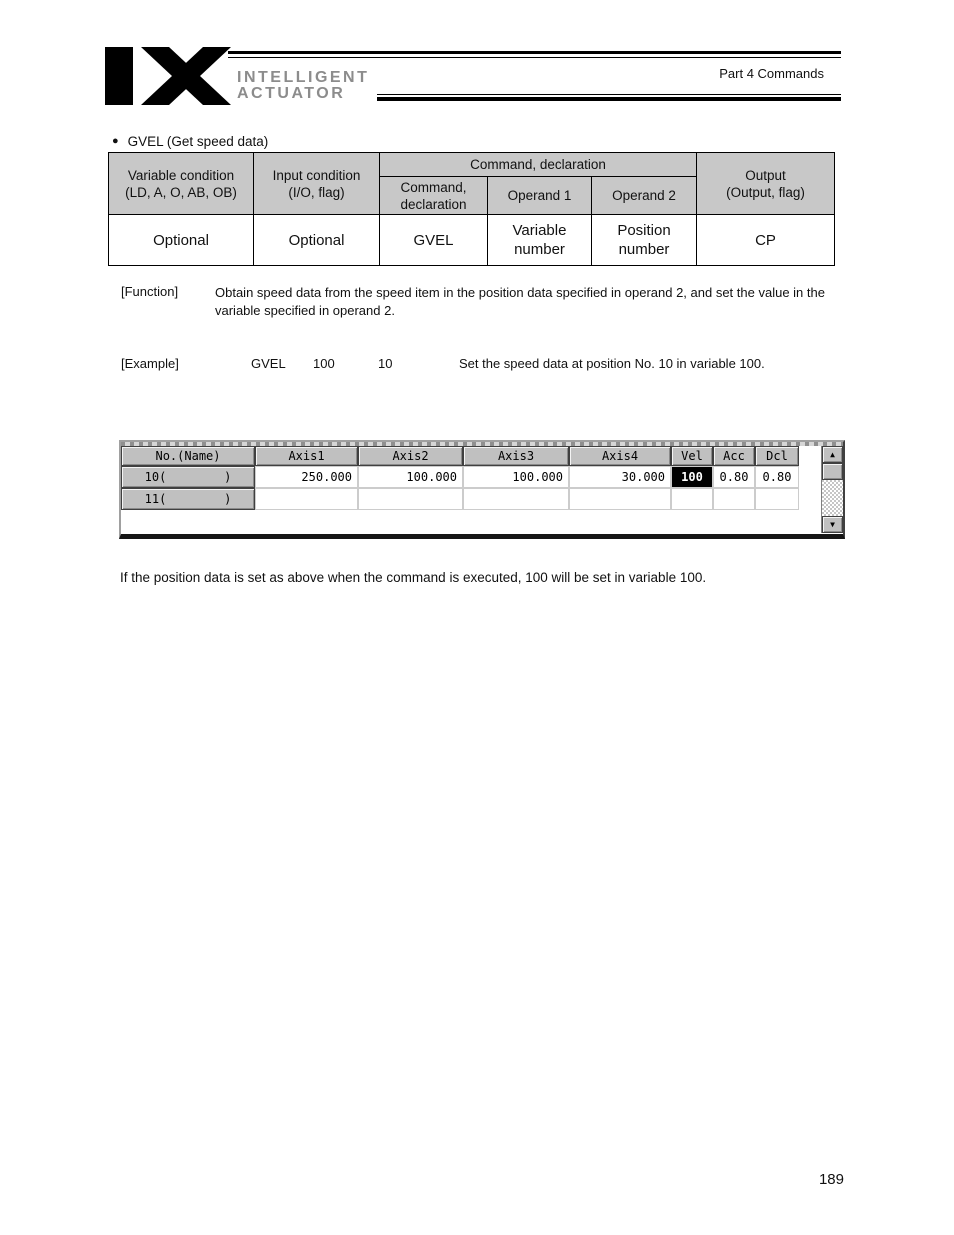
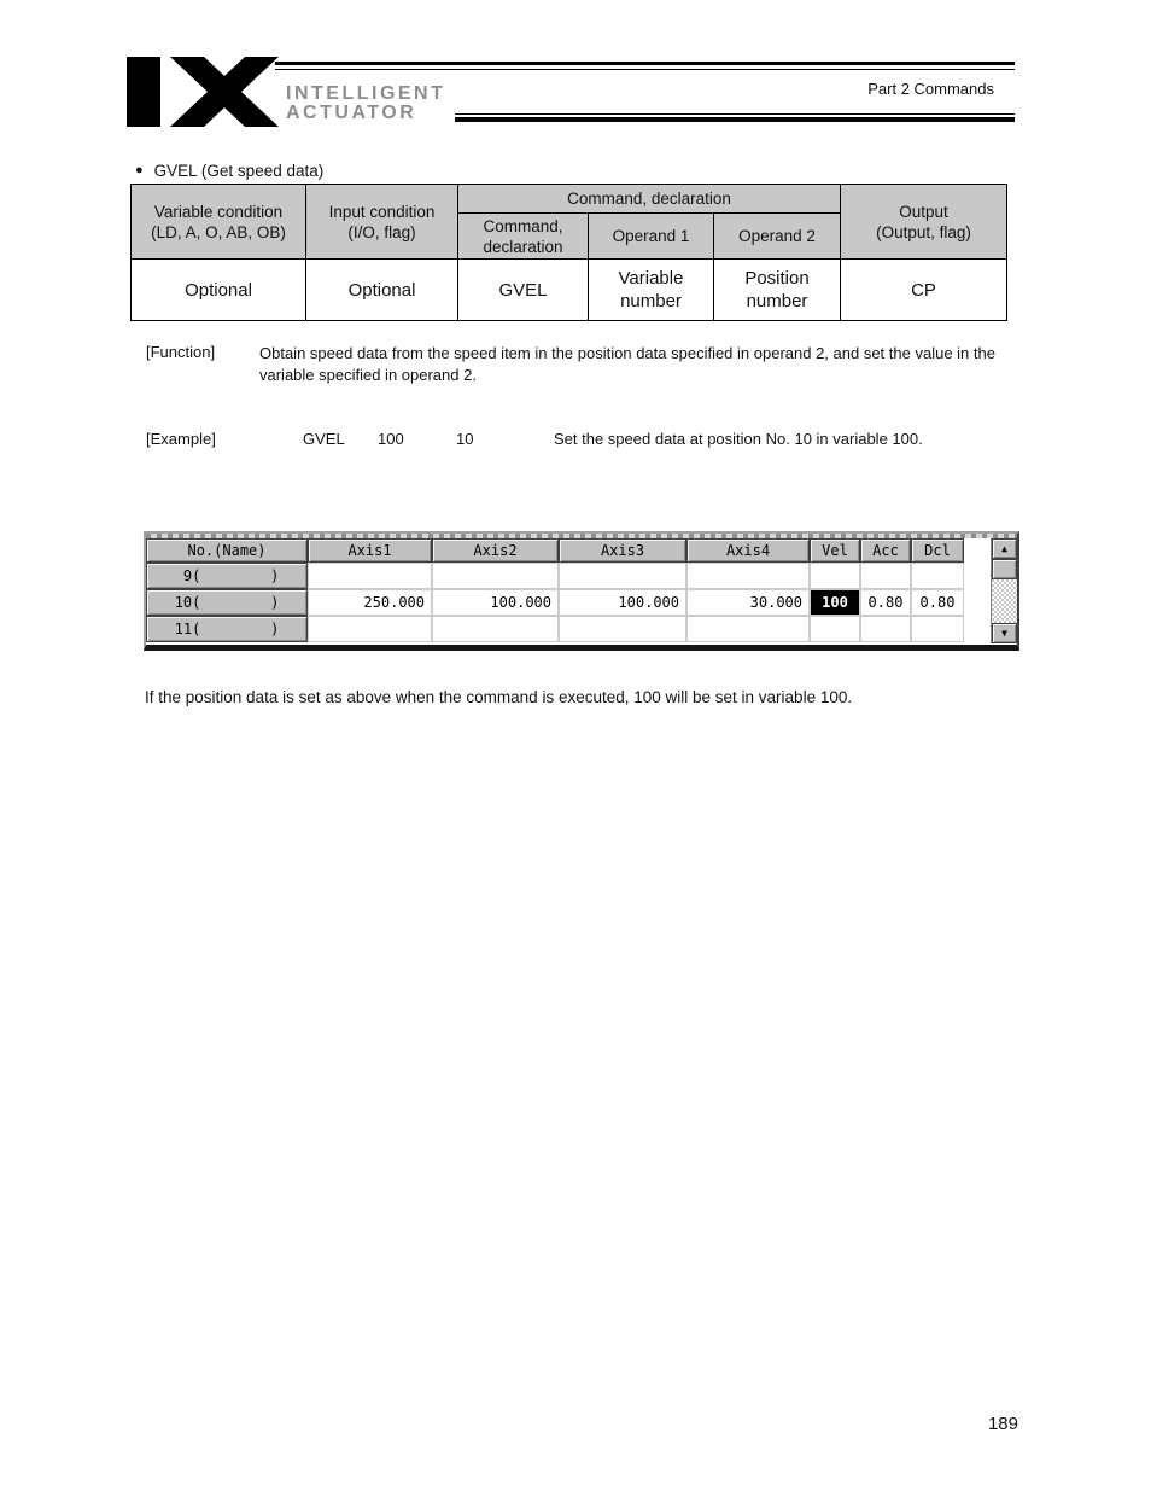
  INTELLIGENT
  ACTUATOR
- Part 4 Commands
+ Part 2 Commands
  ●
  GVEL (Get speed data)
  Variable condition (LD, A, O, AB, OB)	Input condition (I/O, flag)	Command, declaration	Output (Output, flag)
  Command, declaration	Operand 1	Operand 2
  Optional	Optional	GVEL	Variable number	Position number	CP
  [Function]
  Obtain speed data from the speed item in the position data specified in operand 2, and set the value in the variable specified in operand 2.
  [Example]
  GVEL
  100
  10
  Set the speed data at position No. 10 in variable 100.
  No.(Name)
  Axis1
  Axis2
  Axis3
  Axis4
  Vel
  Acc
  Dcl
+ 9( )
  10( )
  250.000
  100.000
  100.000
  30.000
  100
  0.80
  0.80
  11( )
  ▲
  ▼
  If the position data is set as above when the command is executed, 100 will be set in variable 100.
  189
